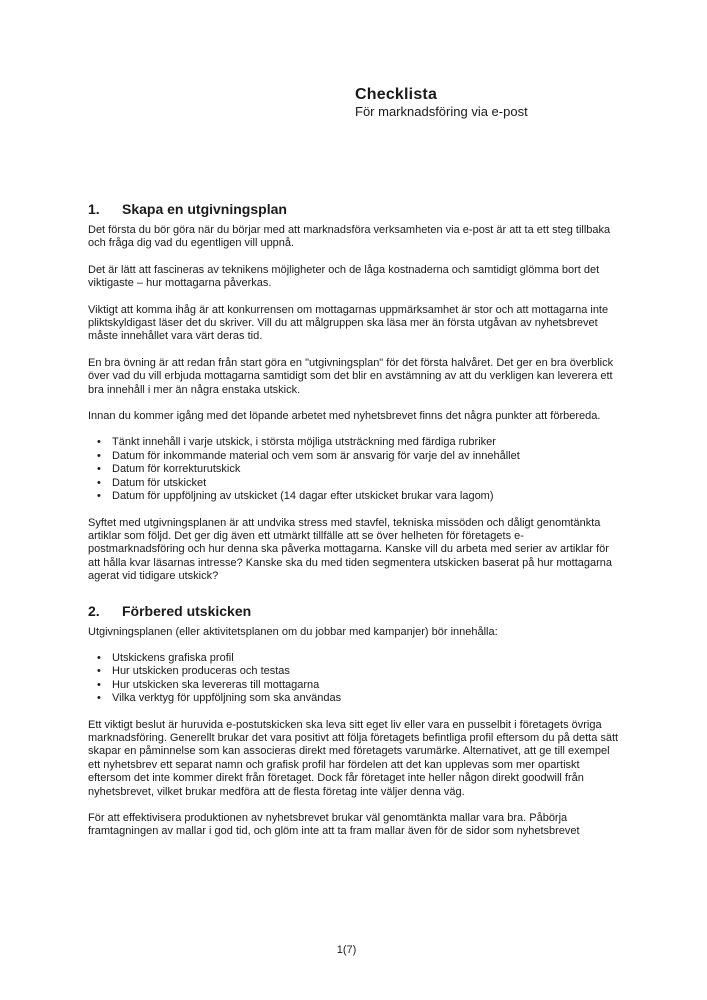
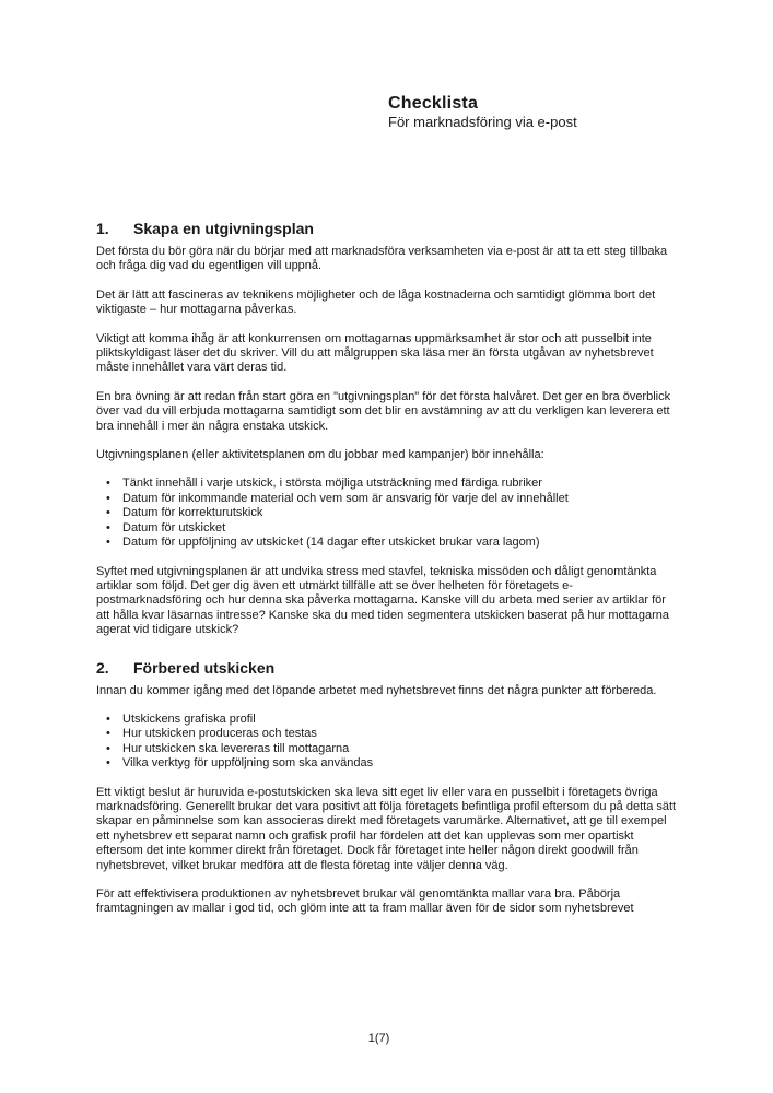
  Checklista
  För marknadsföring via e-post
  1. Skapa en utgivningsplan
  Det första du bör göra när du börjar med att marknadsföra verksamheten via e-post är att ta ett steg tillbaka och fråga dig vad du egentligen vill uppnå.
  Det är lätt att fascineras av teknikens möjligheter och de låga kostnaderna och samtidigt glömma bort det viktigaste – hur mottagarna påverkas.
- Viktigt att komma ihåg är att konkurrensen om mottagarnas uppmärksamhet är stor och att mottagarna inte pliktskyldigast läser det du skriver. Vill du att målgruppen ska läsa mer än första utgåvan av nyhetsbrevet måste innehållet vara värt deras tid.
+ Viktigt att komma ihåg är att konkurrensen om mottagarnas uppmärksamhet är stor och att pusselbit inte pliktskyldigast läser det du skriver. Vill du att målgruppen ska läsa mer än första utgåvan av nyhetsbrevet måste innehållet vara värt deras tid.
  En bra övning är att redan från start göra en "utgivningsplan" för det första halvåret. Det ger en bra överblick över vad du vill erbjuda mottagarna samtidigt som det blir en avstämning av att du verkligen kan leverera ett bra innehåll i mer än några enstaka utskick.
- Innan du kommer igång med det löpande arbetet med nyhetsbrevet finns det några punkter att förbereda.
+ Utgivningsplanen (eller aktivitetsplanen om du jobbar med kampanjer) bör innehålla:
  Tänkt innehåll i varje utskick, i största möjliga utsträckning med färdiga rubriker
  Datum för inkommande material och vem som är ansvarig för varje del av innehållet
  Datum för korrekturutskick
  Datum för utskicket
  Datum för uppföljning av utskicket (14 dagar efter utskicket brukar vara lagom)
  Syftet med utgivningsplanen är att undvika stress med stavfel, tekniska missöden och dåligt genomtänkta artiklar som följd. Det ger dig även ett utmärkt tillfälle att se över helheten för företagets e-postmarknadsföring och hur denna ska påverka mottagarna. Kanske vill du arbeta med serier av artiklar för att hålla kvar läsarnas intresse? Kanske ska du med tiden segmentera utskicken baserat på hur mottagarna agerat vid tidigare utskick?
  2. Förbered utskicken
- Utgivningsplanen (eller aktivitetsplanen om du jobbar med kampanjer) bör innehålla:
+ Innan du kommer igång med det löpande arbetet med nyhetsbrevet finns det några punkter att förbereda.
  Utskickens grafiska profil
  Hur utskicken produceras och testas
  Hur utskicken ska levereras till mottagarna
  Vilka verktyg för uppföljning som ska användas
  Ett viktigt beslut är huruvida e-postutskicken ska leva sitt eget liv eller vara en pusselbit i företagets övriga marknadsföring. Generellt brukar det vara positivt att följa företagets befintliga profil eftersom du på detta sätt skapar en påminnelse som kan associeras direkt med företagets varumärke. Alternativet, att ge till exempel ett nyhetsbrev ett separat namn och grafisk profil har fördelen att det kan upplevas som mer opartiskt eftersom det inte kommer direkt från företaget. Dock får företaget inte heller någon direkt goodwill från nyhetsbrevet, vilket brukar medföra att de flesta företag inte väljer denna väg.
  För att effektivisera produktionen av nyhetsbrevet brukar väl genomtänkta mallar vara bra. Påbörja framtagningen av mallar i god tid, och glöm inte att ta fram mallar även för de sidor som nyhetsbrevet
  1(7)
